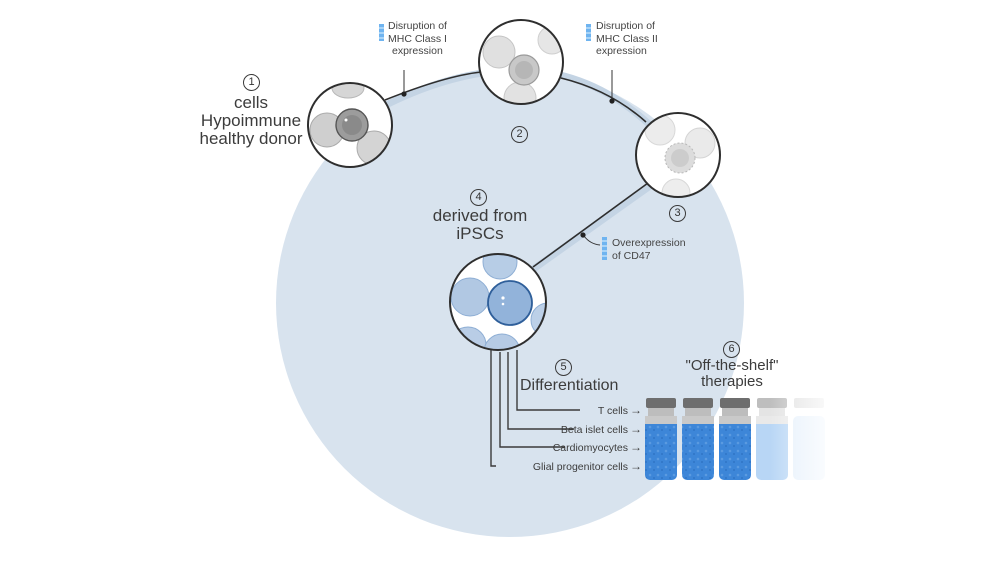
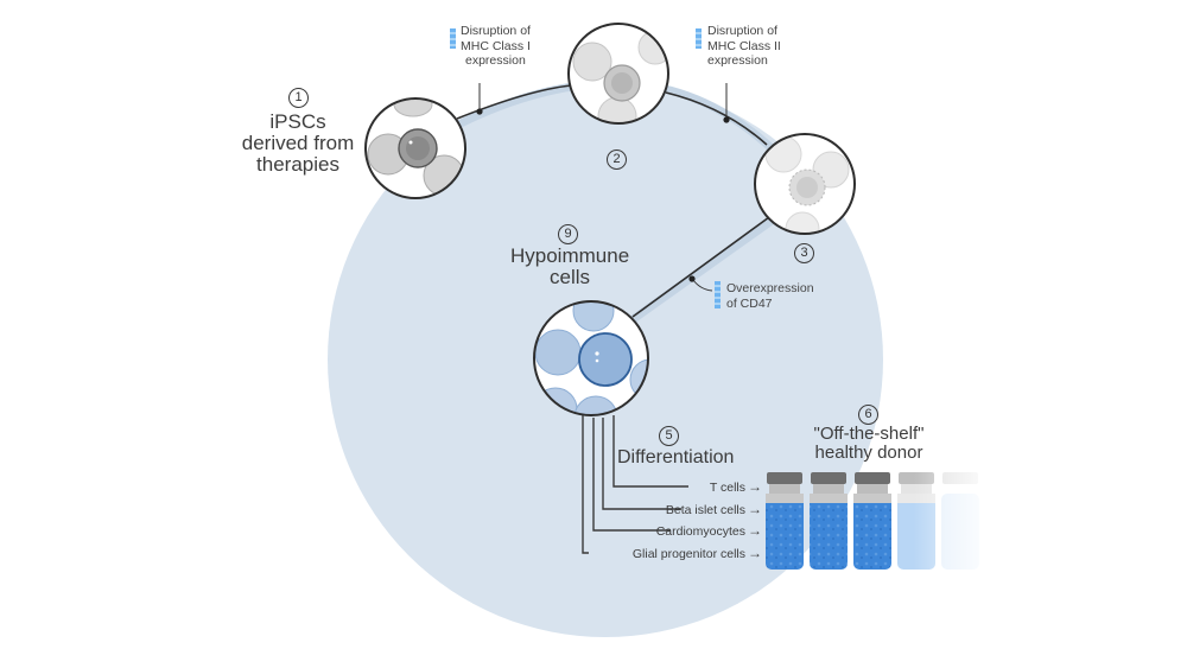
  1
  2
  3
- 4
+ 9
  5
  6
- cells
+ iPSCs
- Hypoimmune
+ derived from
- healthy donor
+ therapies
- derived from
+ Hypoimmune
- iPSCs
+ cells
  Differentiation
  "Off-the-shelf"
- therapies
+ healthy donor
  Disruption of
  MHC Class I
  expression
  Disruption of
  MHC Class II
  expression
  Overexpression
  of CD47
  T cells →
  Beta islet cells →
  Cardiomyocytes →
  Glial progenitor cells →
